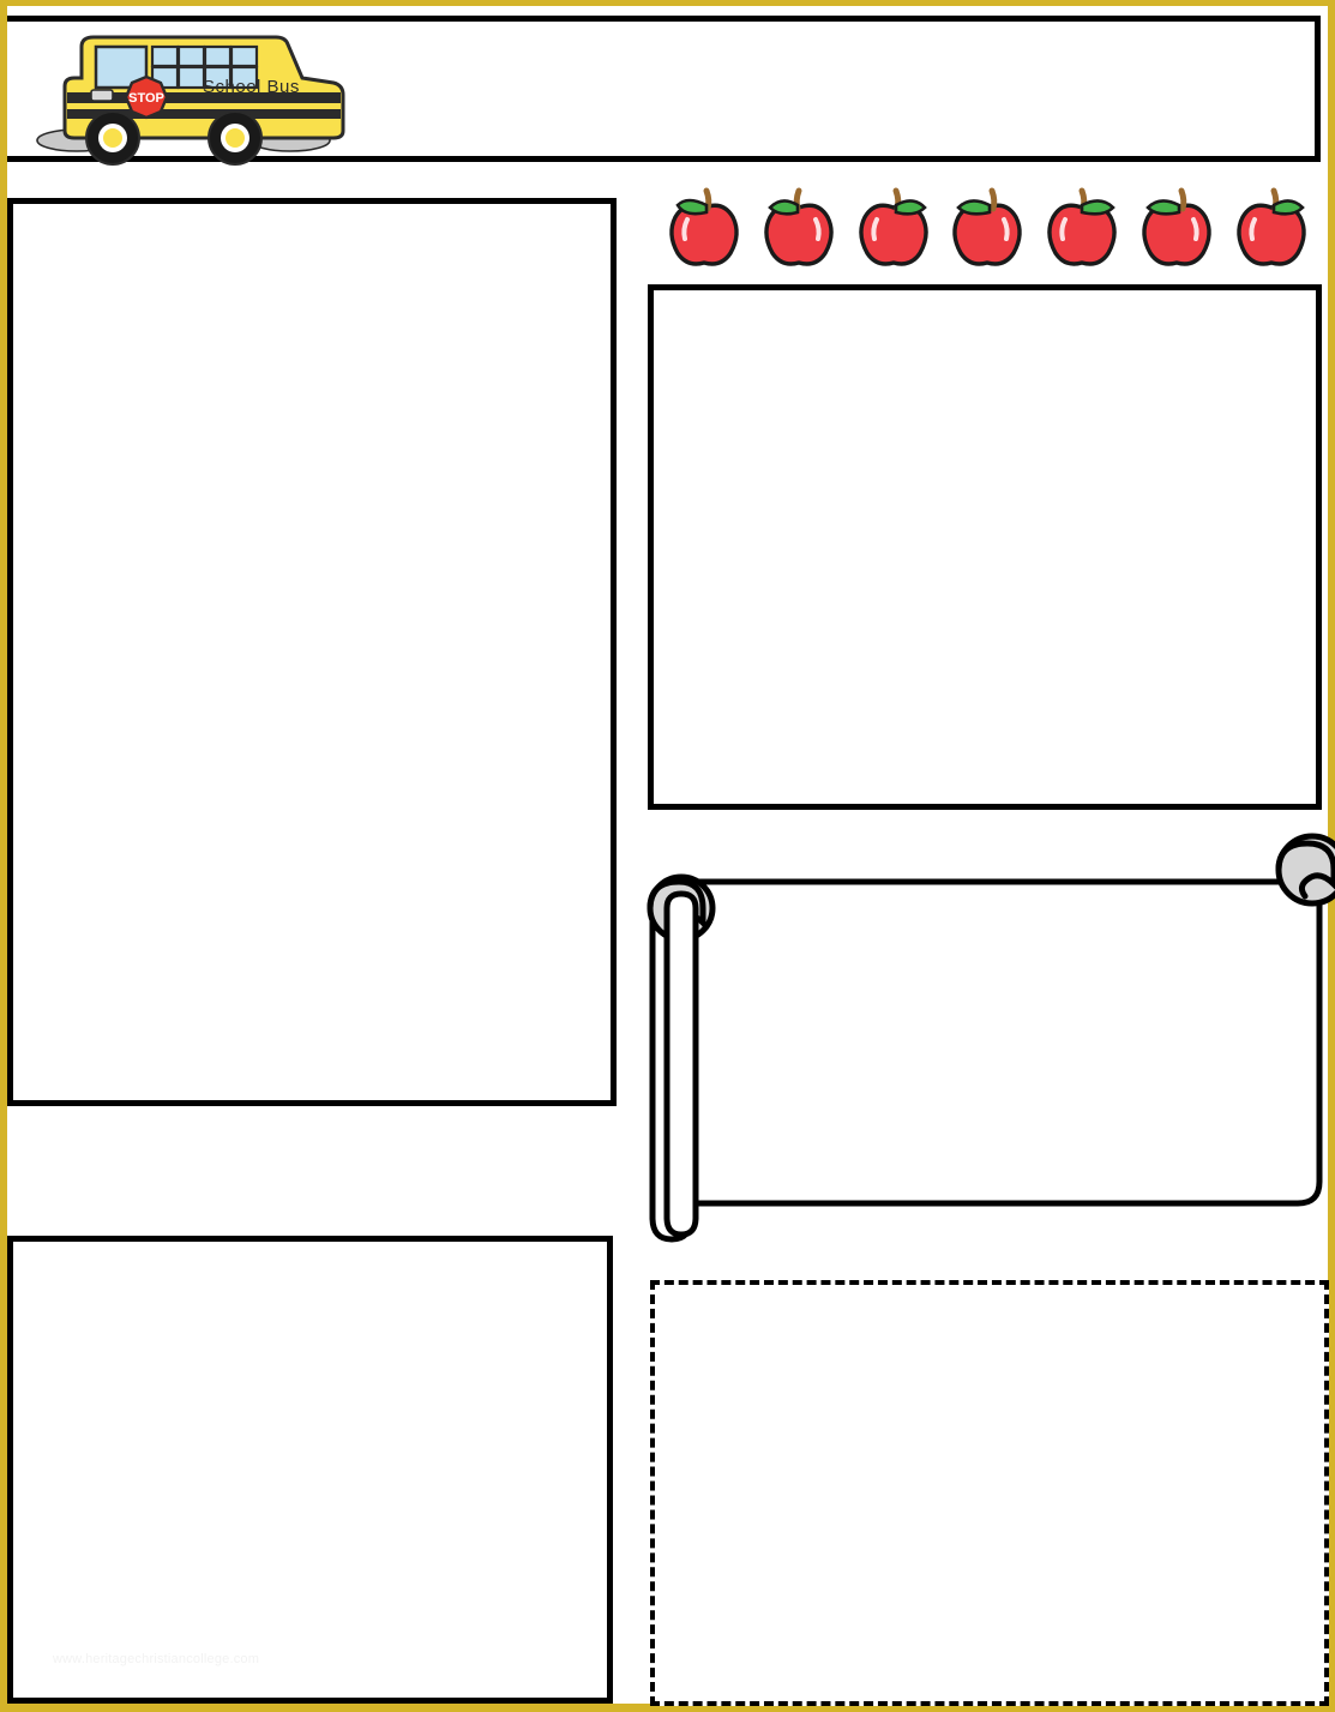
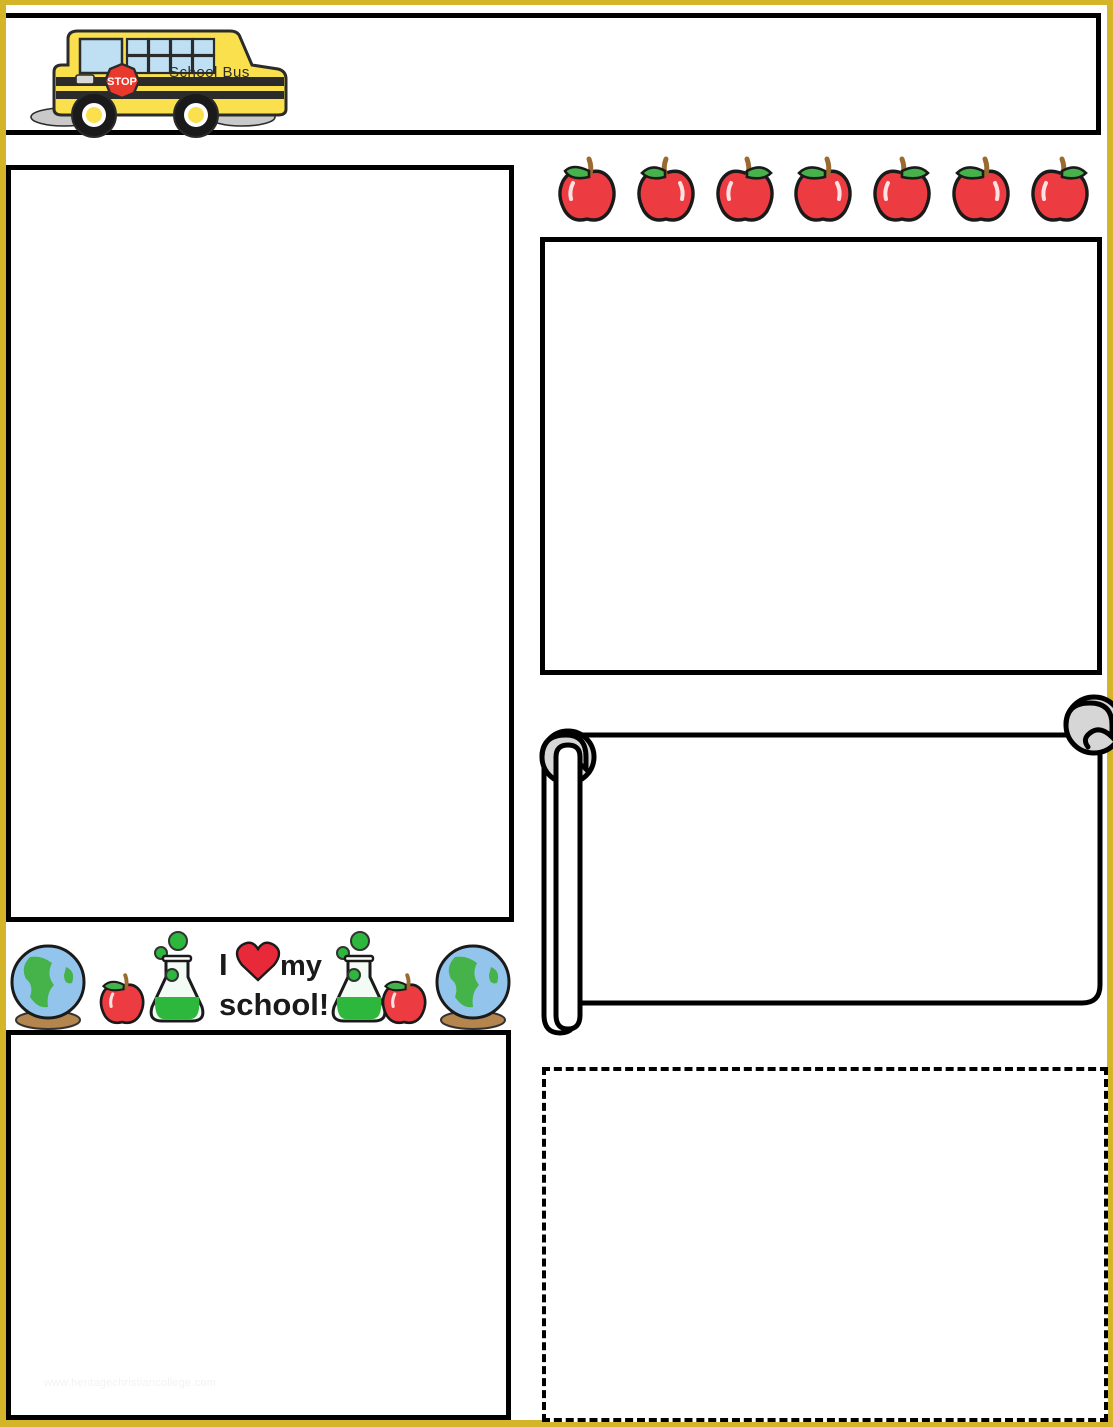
  STOP
  School Bus
+ I
+ my
+ school!
